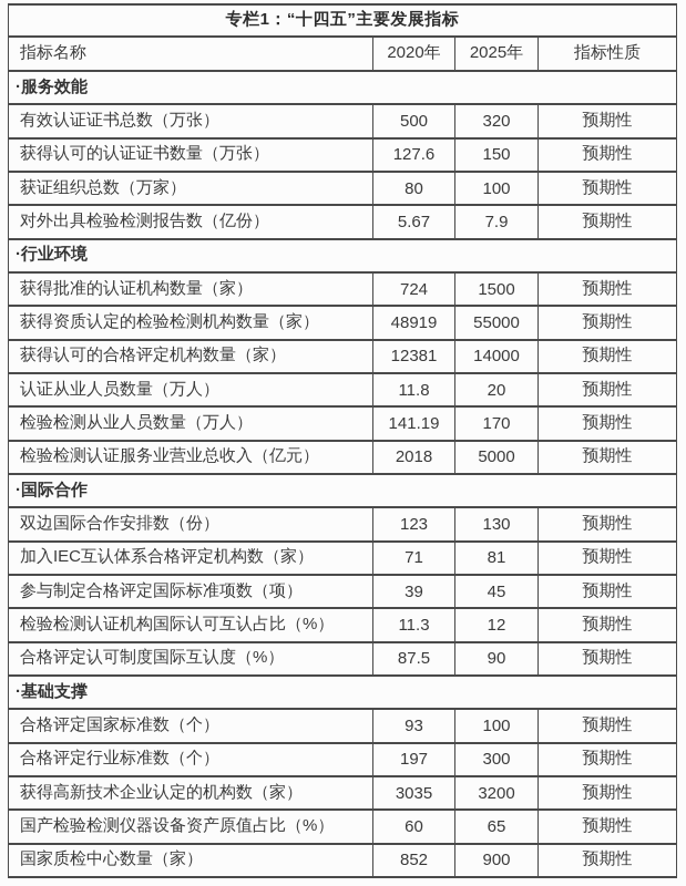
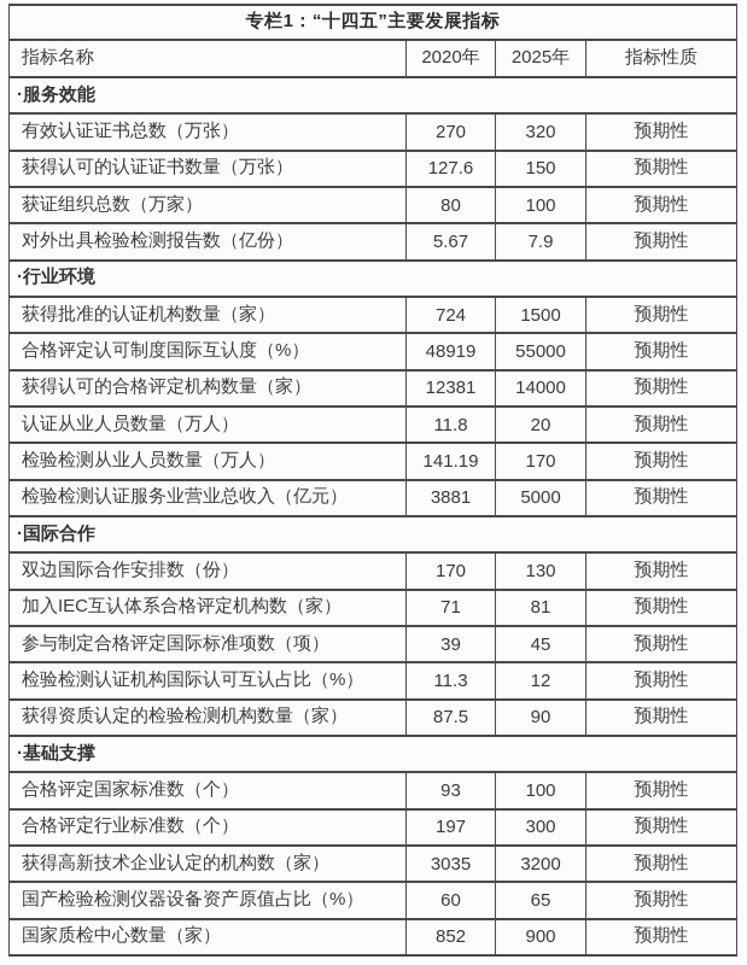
  专栏1：“十四五”主要发展指标
  指标名称	2020年	2025年	指标性质
  ·服务效能
- 有效认证证书总数（万张）	500	320	预期性
+ 有效认证证书总数（万张）	270	320	预期性
  获得认可的认证证书数量（万张）	127.6	150	预期性
  获证组织总数（万家）	80	100	预期性
  对外出具检验检测报告数（亿份）	5.67	7.9	预期性
  ·行业环境
  获得批准的认证机构数量（家）	724	1500	预期性
- 获得资质认定的检验检测机构数量（家）	48919	55000	预期性
+ 合格评定认可制度国际互认度（%）	48919	55000	预期性
  获得认可的合格评定机构数量（家）	12381	14000	预期性
  认证从业人员数量（万人）	11.8	20	预期性
  检验检测从业人员数量（万人）	141.19	170	预期性
- 检验检测认证服务业营业总收入（亿元）	2018	5000	预期性
+ 检验检测认证服务业营业总收入（亿元）	3881	5000	预期性
  ·国际合作
- 双边国际合作安排数（份）	123	130	预期性
+ 双边国际合作安排数（份）	170	130	预期性
  加入IEC互认体系合格评定机构数（家）	71	81	预期性
  参与制定合格评定国际标准项数（项）	39	45	预期性
  检验检测认证机构国际认可互认占比（%）	11.3	12	预期性
- 合格评定认可制度国际互认度（%）	87.5	90	预期性
+ 获得资质认定的检验检测机构数量（家）	87.5	90	预期性
  ·基础支撑
  合格评定国家标准数（个）	93	100	预期性
  合格评定行业标准数（个）	197	300	预期性
  获得高新技术企业认定的机构数（家）	3035	3200	预期性
  国产检验检测仪器设备资产原值占比（%）	60	65	预期性
  国家质检中心数量（家）	852	900	预期性
